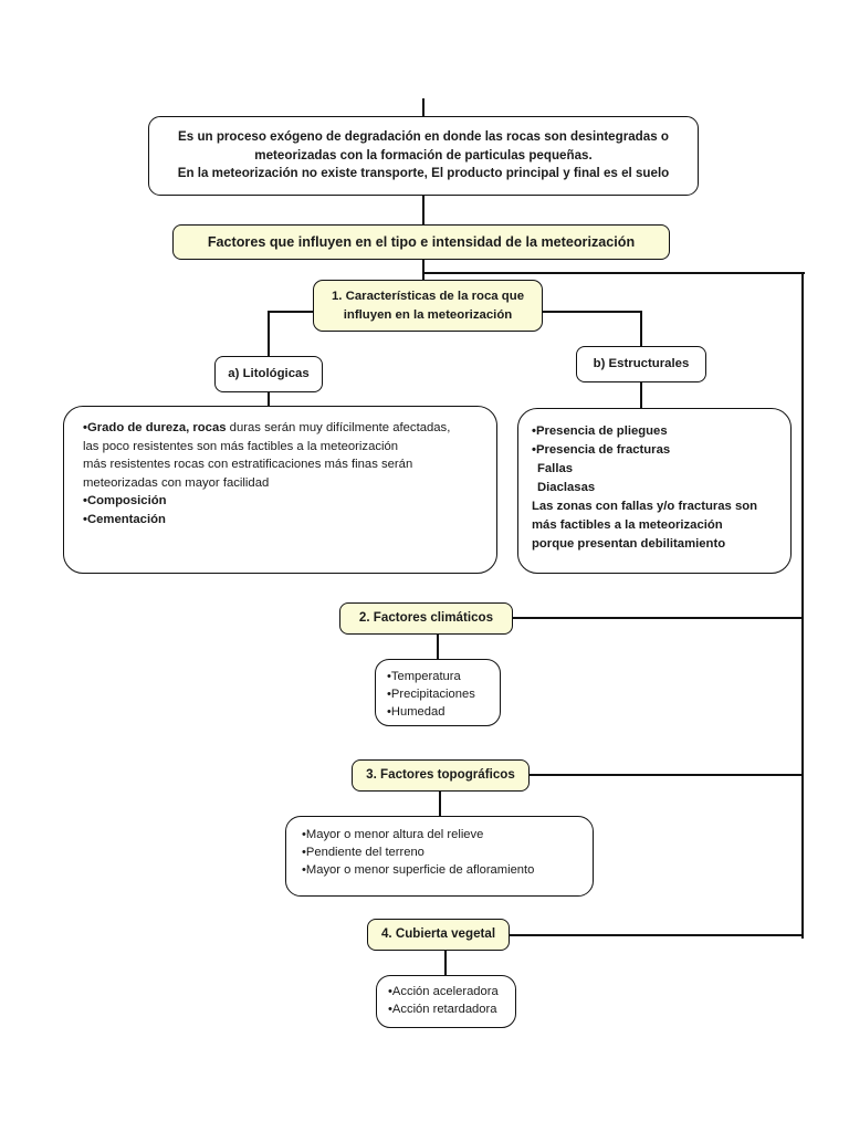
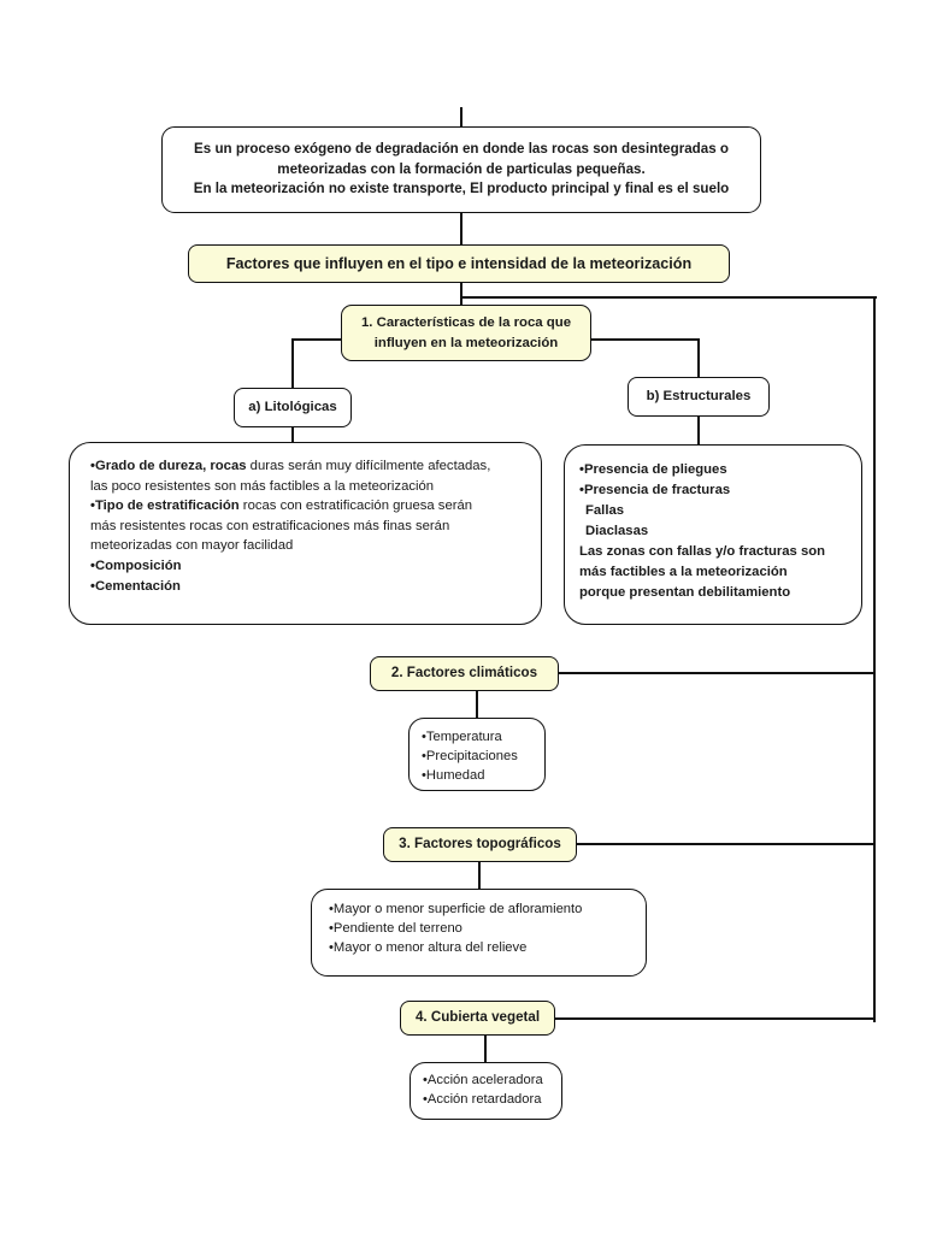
  Es un proceso exógeno de degradación en donde las rocas son desintegradas o
  meteorizadas con la formación de particulas pequeñas.
  En la meteorización no existe transporte, El producto principal y final es el suelo
  Factores que influyen en el tipo e intensidad de la meteorización
  1. Características de la roca que
  influyen en la meteorización
  a) Litológicas
  b) Estructurales
  •Grado de dureza, rocas duras serán muy difícilmente afectadas,
  las poco resistentes son más factibles a la meteorización
+ •Tipo de estratificación rocas con estratificación gruesa serán
  más resistentes rocas con estratificaciones más finas serán
  meteorizadas con mayor facilidad
  •Composición
  •Cementación
  •Presencia de pliegues
  •Presencia de fracturas
  Fallas
  Diaclasas
  Las zonas con fallas y/o fracturas son
  más factibles a la meteorización
  porque presentan debilitamiento
  2. Factores climáticos
  •Temperatura
  •Precipitaciones
  •Humedad
  3. Factores topográficos
- •Mayor o menor altura del relieve
+ •Mayor o menor superficie de afloramiento
  •Pendiente del terreno
- •Mayor o menor superficie de afloramiento
+ •Mayor o menor altura del relieve
  4. Cubierta vegetal
  •Acción aceleradora
  •Acción retardadora
